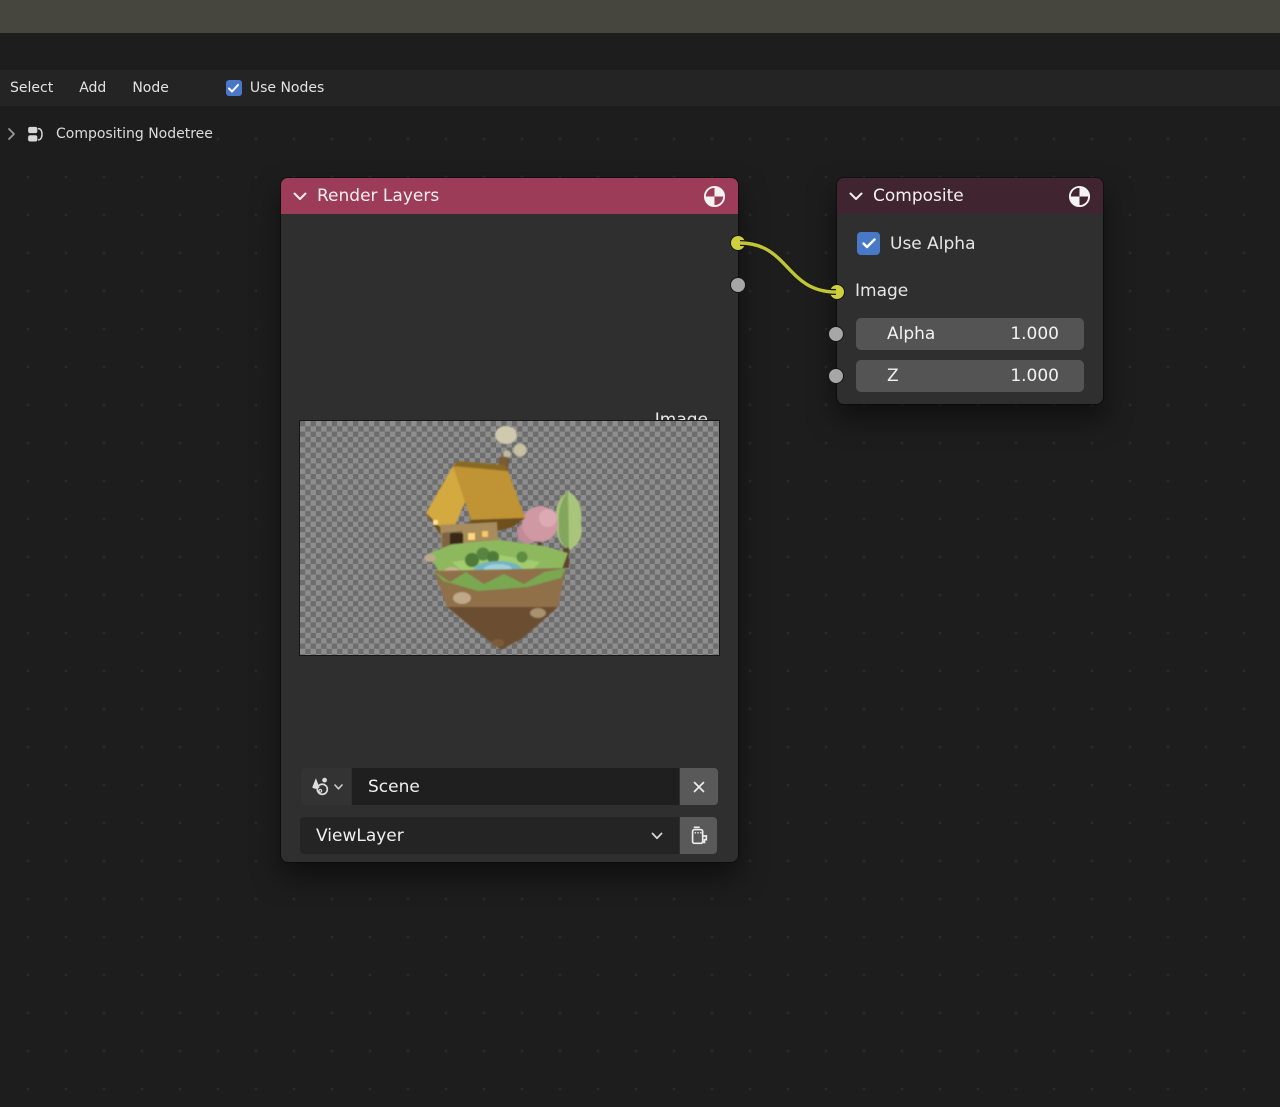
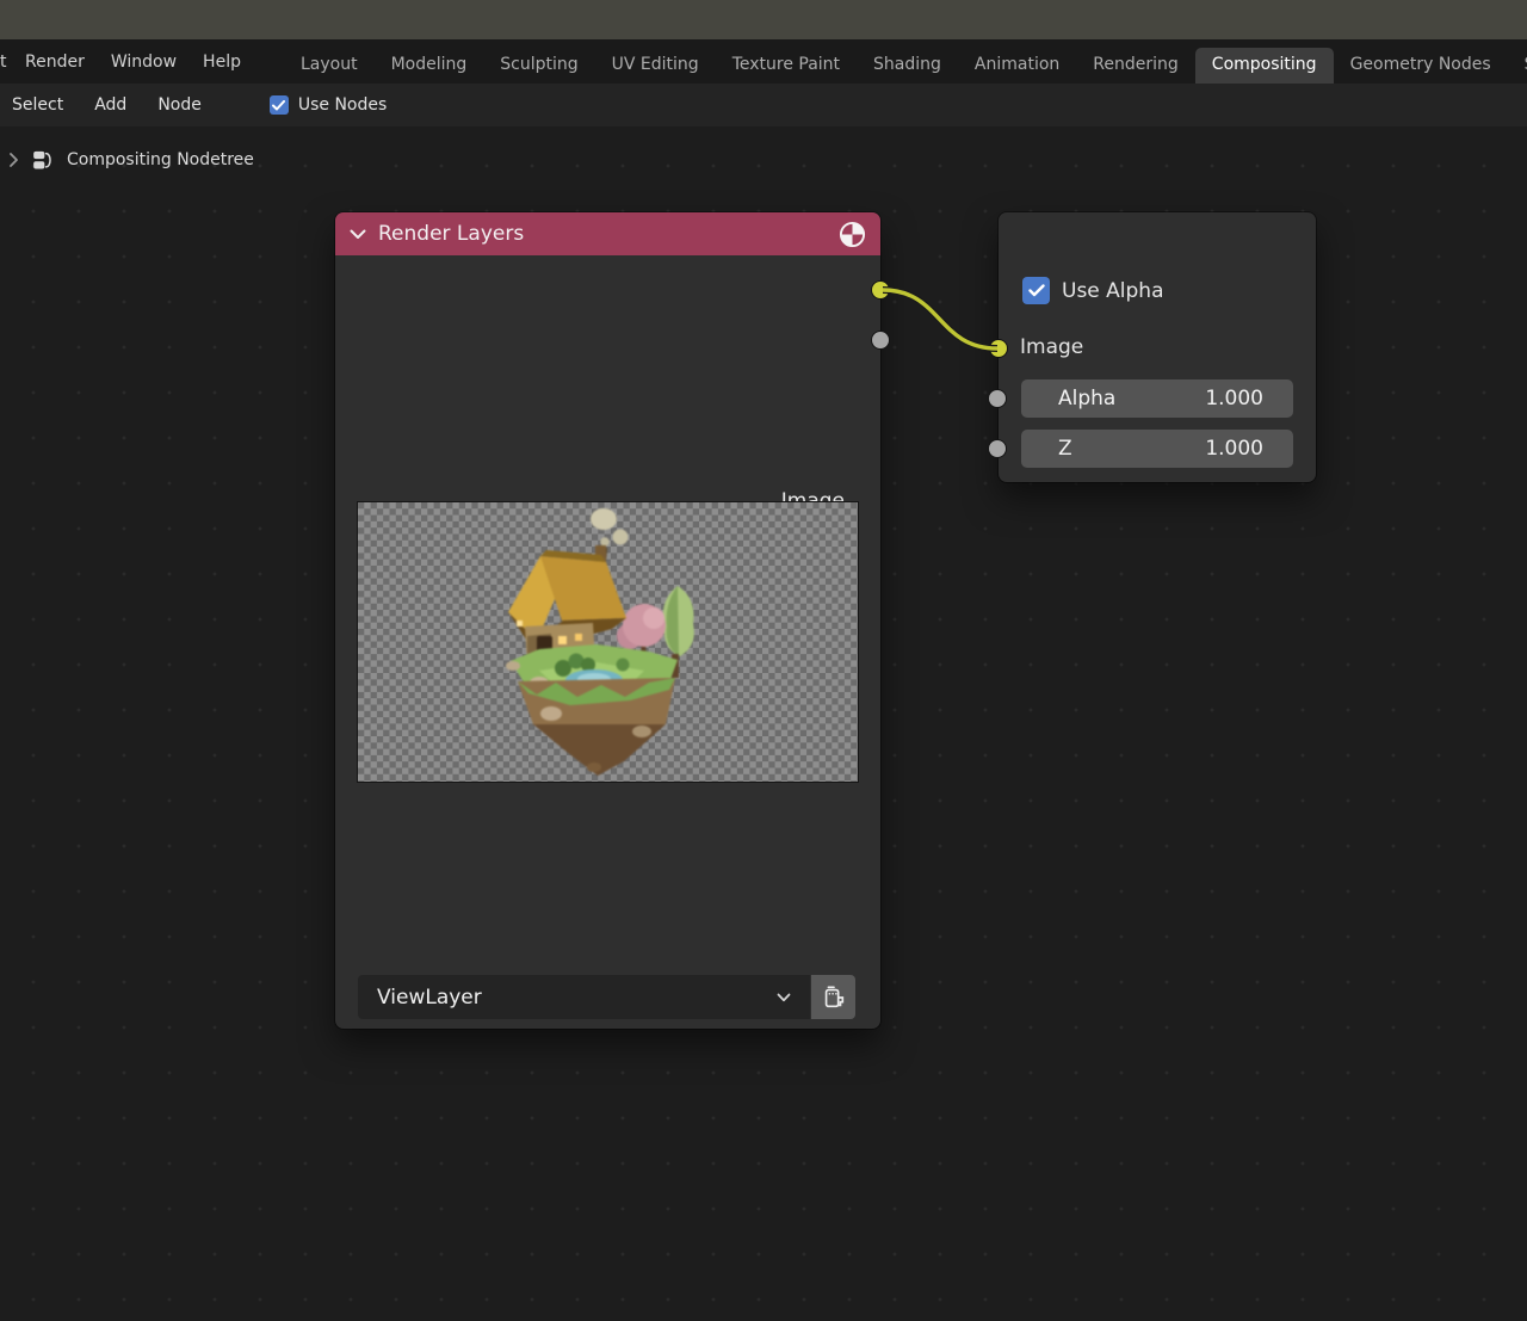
+ t
+ Render
+ Window
+ Help
+ Layout
+ Modeling
+ Sculpting
+ UV Editing
+ Texture Paint
+ Shading
+ Animation
+ Rendering
+ Compositing
+ Geometry Nodes
  Select
  Add
  Node
  Use Nodes
  Compositing Nodetree
  Render Layers
- Scene
  ViewLayer
- Composite
  Use Alpha
  Image
  Alpha
  1.000
  Z
  1.000
